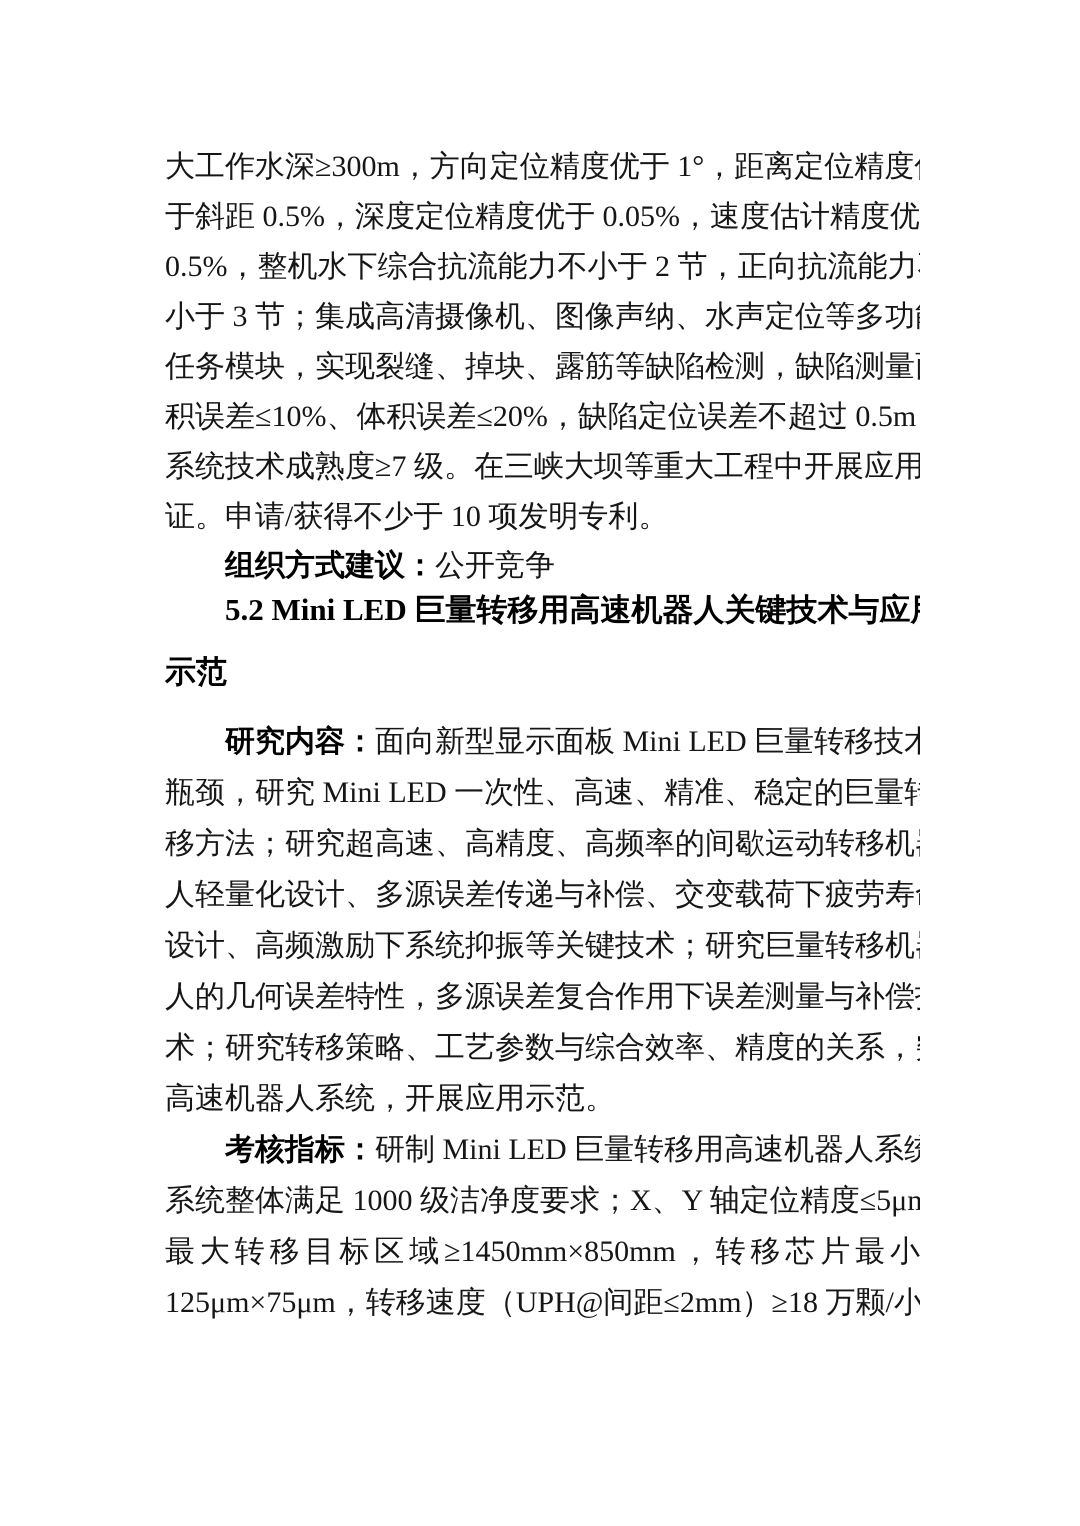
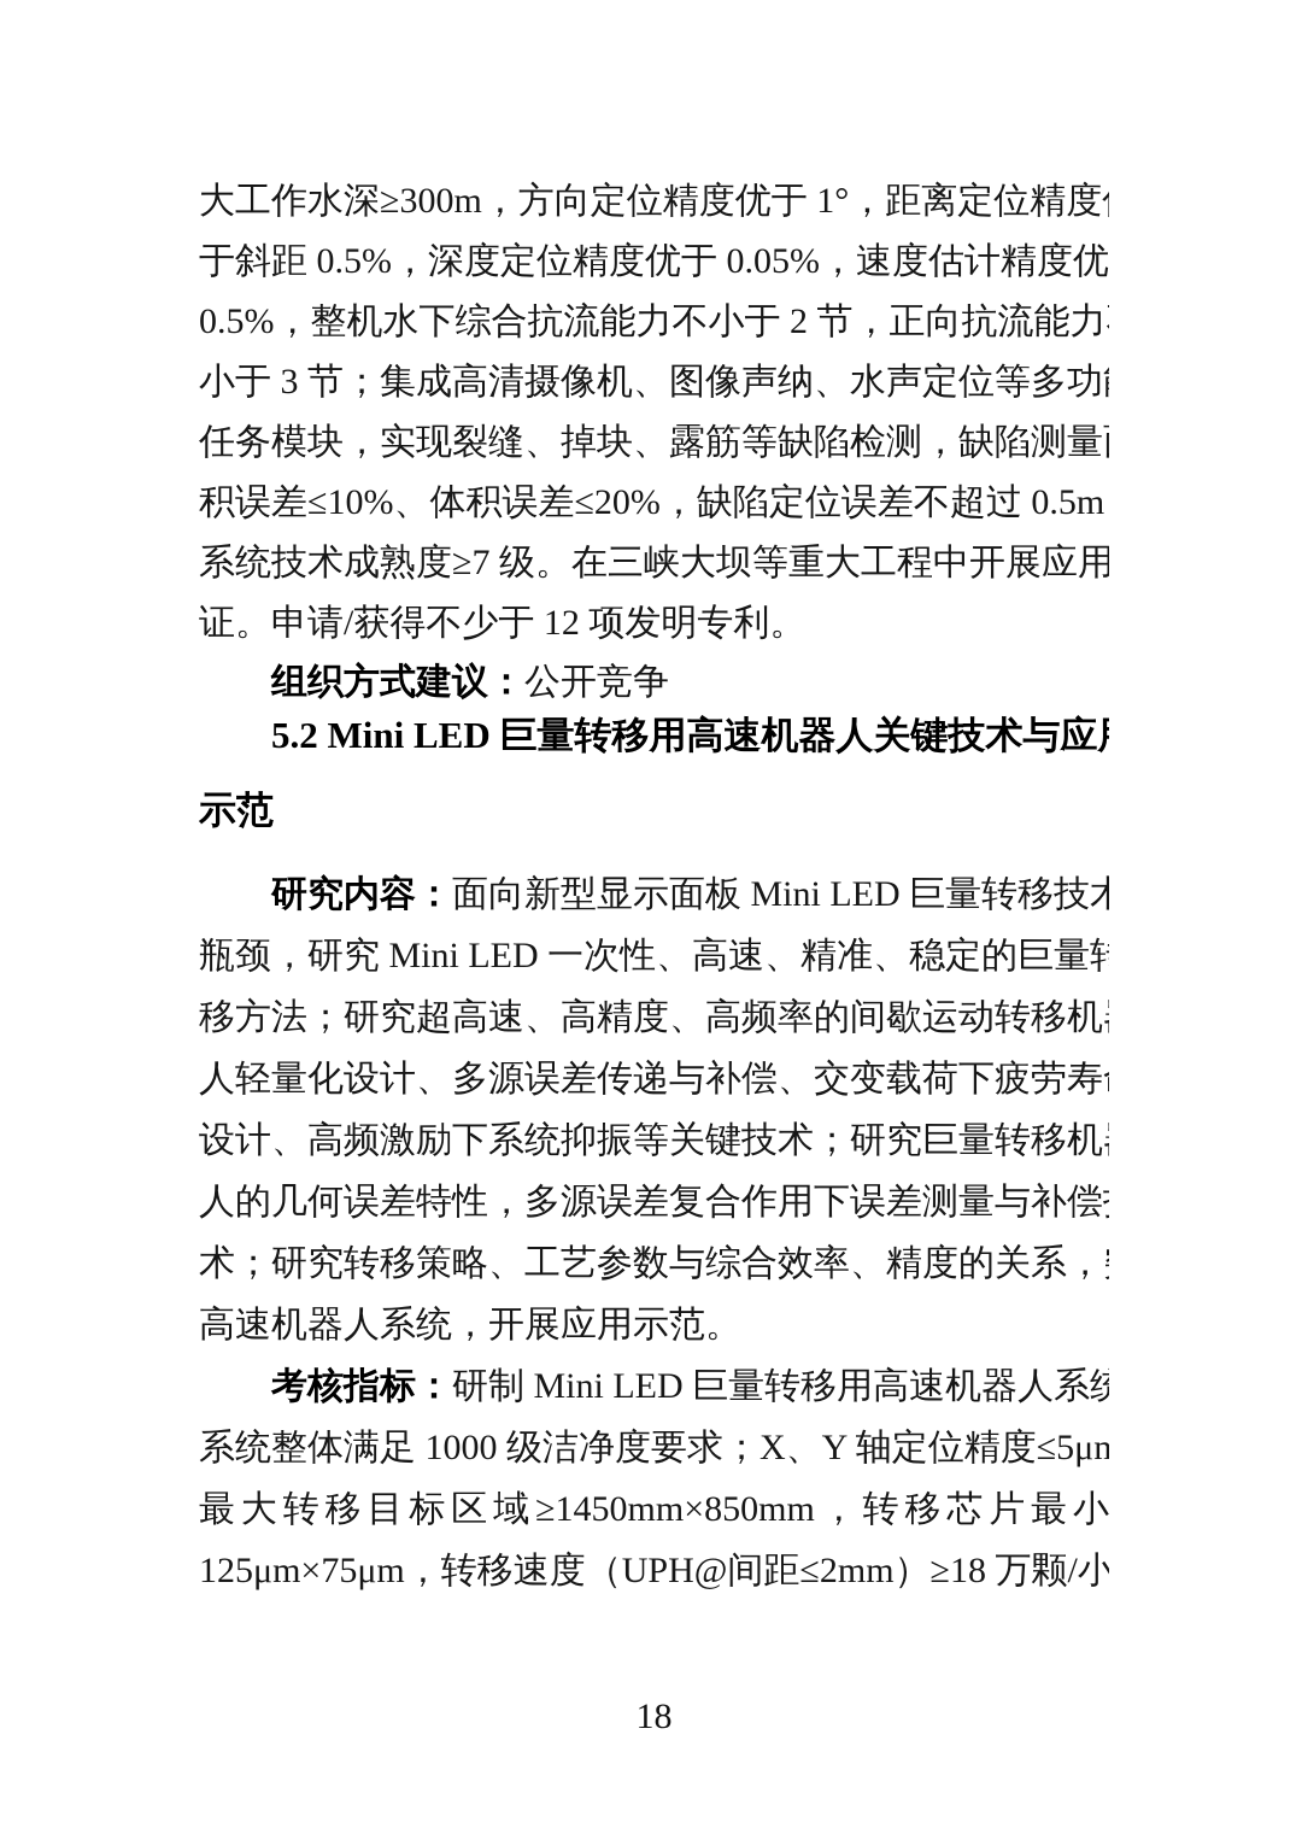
  大工作水深≥300m，方向定位精度优于 1°，距离定位精度
  于斜距 0.5%，深度定位精度优于 0.05%，速度估计精度优
  0.5%，整机水下综合抗流能力不小于 2 节，正向抗流能力
  小于 3 节；集成高清摄像机、图像声纳、水声定位等多功
  任务模块，实现裂缝、掉块、露筋等缺陷检测，缺陷测量
  积误差≤10%、体积误差≤20%，缺陷定位误差不超过 0.5m
  系统技术成熟度≥7 级。在三峡大坝等重大工程中开展应用
- 证。申请/获得不少于 10 项发明专利。
+ 证。申请/获得不少于 12 项发明专利。
  组织方式建议：公开竞争
  5.2 Mini LED 巨量转移用高速机器人关键技术与应
  示范
  研究内容：面向新型显示面板 Mini LED 巨量转移技术
  瓶颈，研究 Mini LED 一次性、高速、精准、稳定的巨量转
  移方法；研究超高速、高精度、高频率的间歇运动转移机
  人轻量化设计、多源误差传递与补偿、交变载荷下疲劳寿
  设计、高频激励下系统抑振等关键技术；研究巨量转移机
  人的几何误差特性，多源误差复合作用下误差测量与补偿
  术；研究转移策略、工艺参数与综合效率、精度的关系，
  高速机器人系统，开展应用示范。
  考核指标：研制 Mini LED 巨量转移用高速机器人系统
  系统整体满足 1000 级洁净度要求；X、Y 轴定位精度≤5μm
  最大转移目标区域≥1450mm×850mm，转移芯片最小
  125μm×75μm，转移速度（UPH@间距≤2mm）≥18 万颗/小
+ 18
